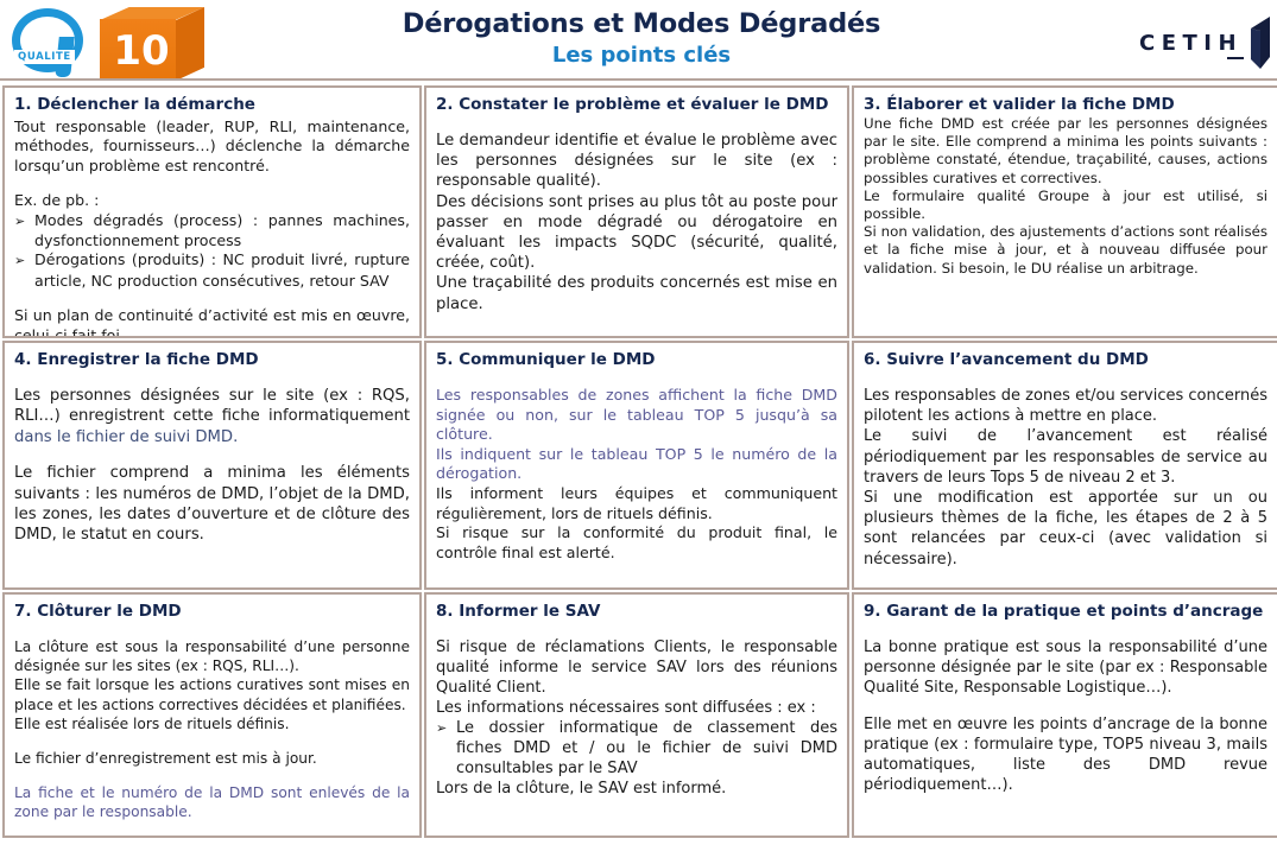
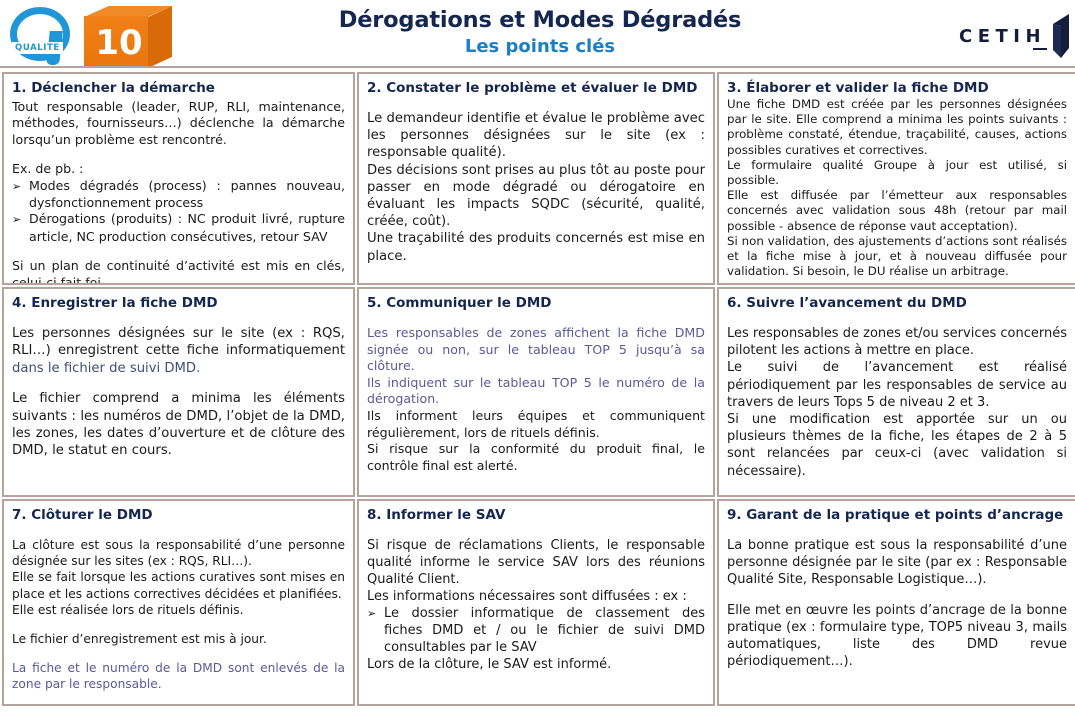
  QUALITE
  10
  Dérogations et Modes Dégradés
  Les points clés
  CETIH
  1. Déclencher la démarche
  Tout responsable (leader, RUP, RLI, maintenance, méthodes, fournisseurs…) déclenche la démarche lorsqu’un problème est rencontré.
  Ex. de pb. :
- ➢ Modes dégradés (process) : pannes machines, dysfonctionnement process
+ ➢ Modes dégradés (process) : pannes nouveau, dysfonctionnement process
  ➢ Dérogations (produits) : NC produit livré, rupture article, NC production consécutives, retour SAV
- Si un plan de continuité d’activité est mis en œuvre, celui-ci fait foi
+ Si un plan de continuité d’activité est mis en clés, celui-ci fait foi
  2. Constater le problème et évaluer le DMD
  Le demandeur identifie et évalue le problème avec les personnes désignées sur le site (ex : responsable qualité).
  Des décisions sont prises au plus tôt au poste pour passer en mode dégradé ou dérogatoire en évaluant les impacts SQDC (sécurité, qualité, créée, coût).
  Une traçabilité des produits concernés est mise en place.
  3. Élaborer et valider la fiche DMD
  Une fiche DMD est créée par les personnes désignées par le site. Elle comprend a minima les points suivants : problème constaté, étendue, traçabilité, causes, actions possibles curatives et correctives.
  Le formulaire qualité Groupe à jour est utilisé, si possible.
+ Elle est diffusée par l’émetteur aux responsables concernés avec validation sous 48h (retour par mail possible - absence de réponse vaut acceptation).
  Si non validation, des ajustements d’actions sont réalisés et la fiche mise à jour, et à nouveau diffusée pour validation. Si besoin, le DU réalise un arbitrage.
  4. Enregistrer la fiche DMD
  Les personnes désignées sur le site (ex : RQS, RLI…) enregistrent cette fiche informatiquement dans le fichier de suivi DMD.
  Le fichier comprend a minima les éléments suivants : les numéros de DMD, l’objet de la DMD, les zones, les dates d’ouverture et de clôture des DMD, le statut en cours.
  5. Communiquer le DMD
  Les responsables de zones affichent la fiche DMD signée ou non, sur le tableau TOP 5 jusqu’à sa clôture.
  Ils indiquent sur le tableau TOP 5 le numéro de la dérogation.
  Ils informent leurs équipes et communiquent régulièrement, lors de rituels définis.
  Si risque sur la conformité du produit final, le contrôle final est alerté.
  6. Suivre l’avancement du DMD
  Les responsables de zones et/ou services concernés pilotent les actions à mettre en place.
  Le suivi de l’avancement est réalisé périodiquement par les responsables de service au travers de leurs Tops 5 de niveau 2 et 3.
  Si une modification est apportée sur un ou plusieurs thèmes de la fiche, les étapes de 2 à 5 sont relancées par ceux-ci (avec validation si nécessaire).
  7. Clôturer le DMD
  La clôture est sous la responsabilité d’une personne désignée sur les sites (ex : RQS, RLI…).
  Elle se fait lorsque les actions curatives sont mises en place et les actions correctives décidées et planifiées.
  Elle est réalisée lors de rituels définis.
  Le fichier d’enregistrement est mis à jour.
  La fiche et le numéro de la DMD sont enlevés de la zone par le responsable.
  8. Informer le SAV
  Si risque de réclamations Clients, le responsable qualité informe le service SAV lors des réunions Qualité Client.
  Les informations nécessaires sont diffusées : ex :
  ➢ Le dossier informatique de classement des fiches DMD et / ou le fichier de suivi DMD consultables par le SAV
  Lors de la clôture, le SAV est informé.
  9. Garant de la pratique et points d’ancrage
  La bonne pratique est sous la responsabilité d’une personne désignée par le site (par ex : Responsable Qualité Site, Responsable Logistique…).
  Elle met en œuvre les points d’ancrage de la bonne pratique (ex : formulaire type, TOP5 niveau 3, mails automatiques, liste des DMD revue périodiquement…).
